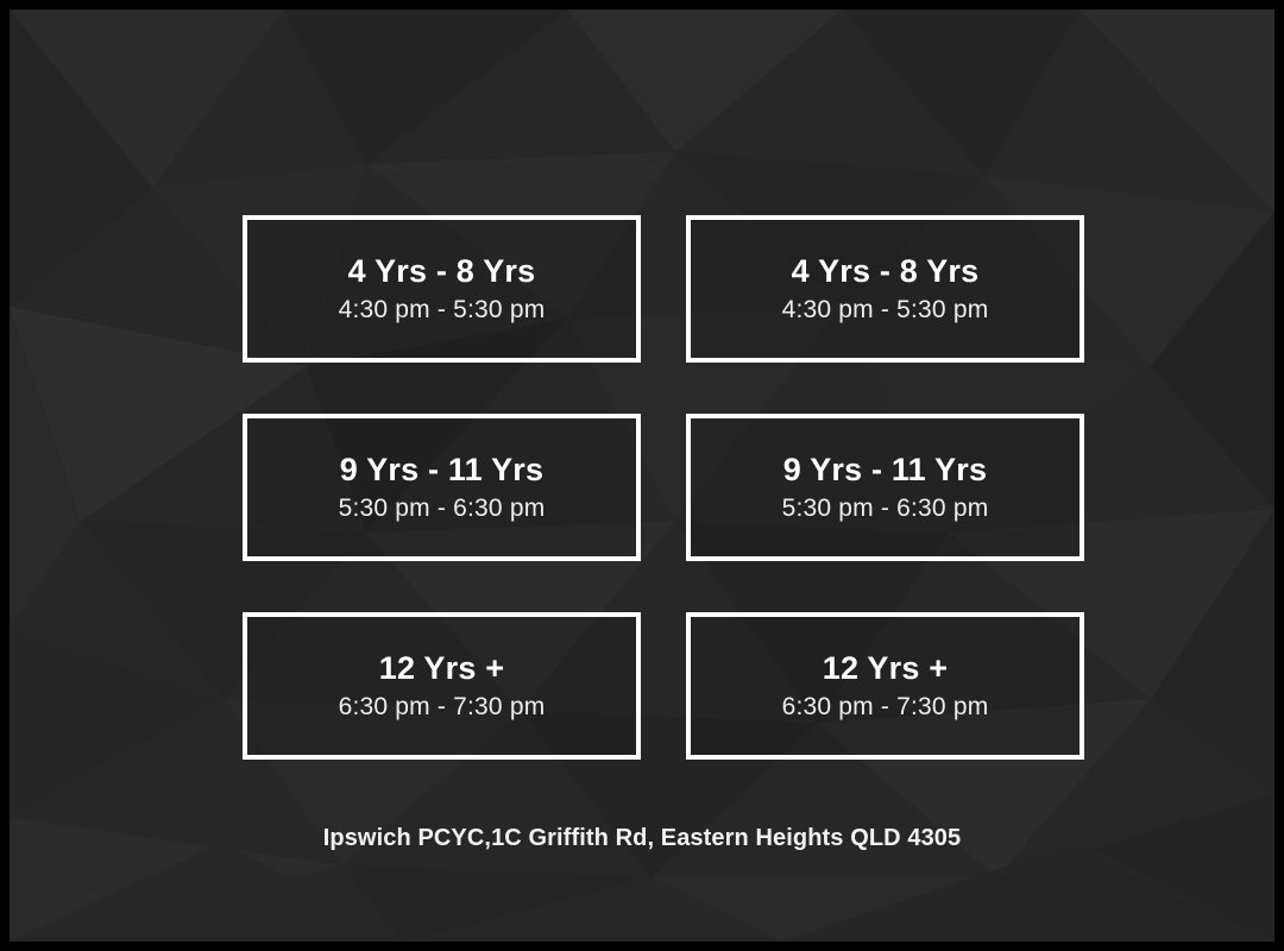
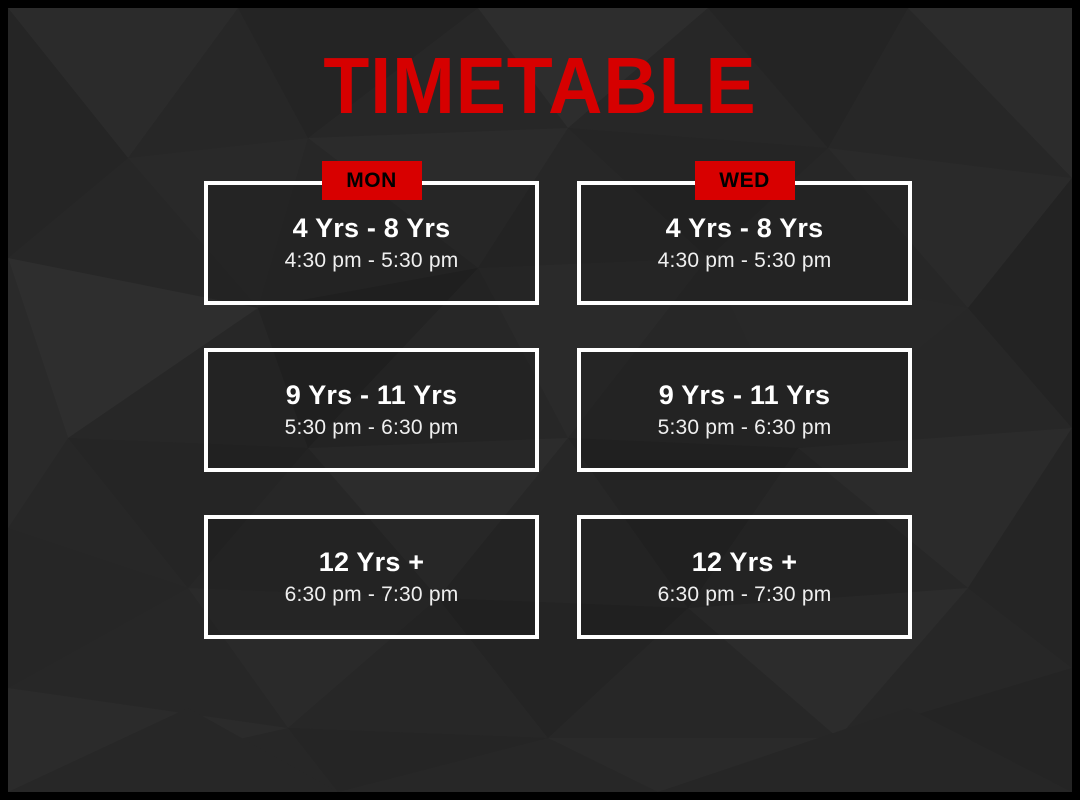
+ TIMETABLE
+ MON
  4 Yrs - 8 Yrs
  4:30 pm - 5:30 pm
+ WED
  4 Yrs - 8 Yrs
  4:30 pm - 5:30 pm
  9 Yrs - 11 Yrs
  5:30 pm - 6:30 pm
  9 Yrs - 11 Yrs
  5:30 pm - 6:30 pm
  12 Yrs +
  6:30 pm - 7:30 pm
  12 Yrs +
  6:30 pm - 7:30 pm
- Ipswich PCYC,1C Griffith Rd, Eastern Heights QLD 4305
